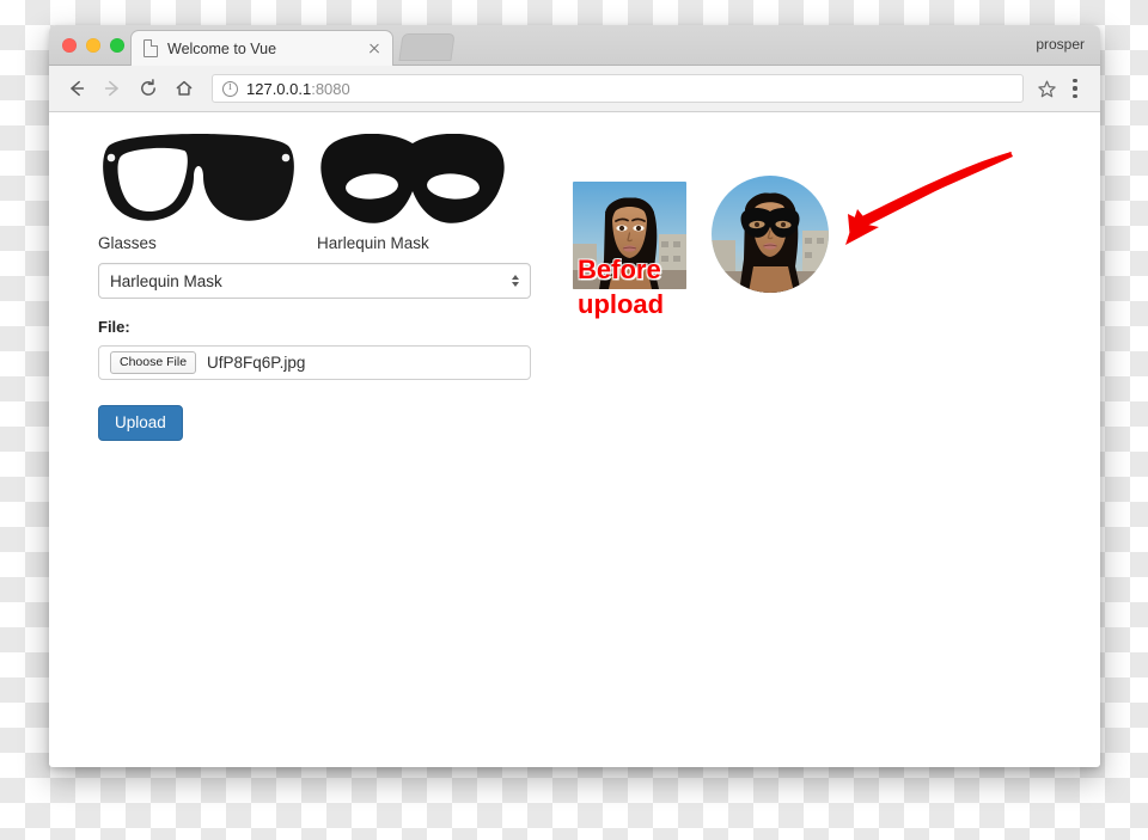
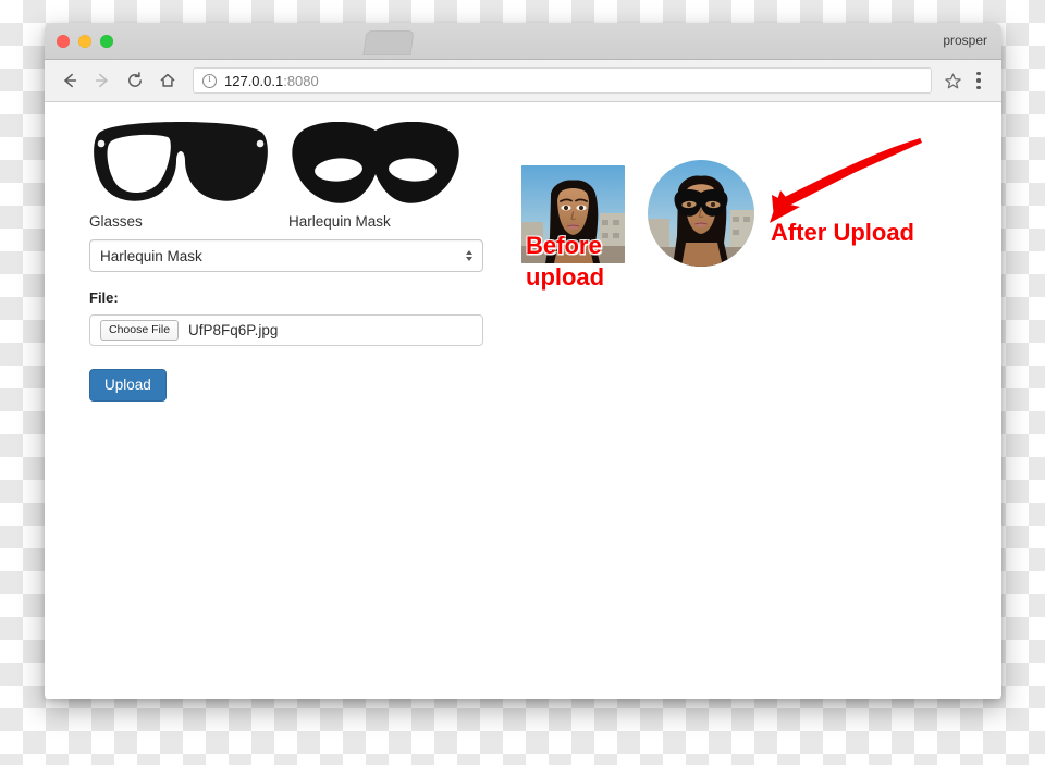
- Welcome to Vue
  prosper
  127.0.0.1:8080
  Glasses
  Harlequin Mask
  Harlequin Mask
  File:
  Choose File
  UfP8Fq6P.jpg
  Upload
  Before
  upload
+ After Upload
